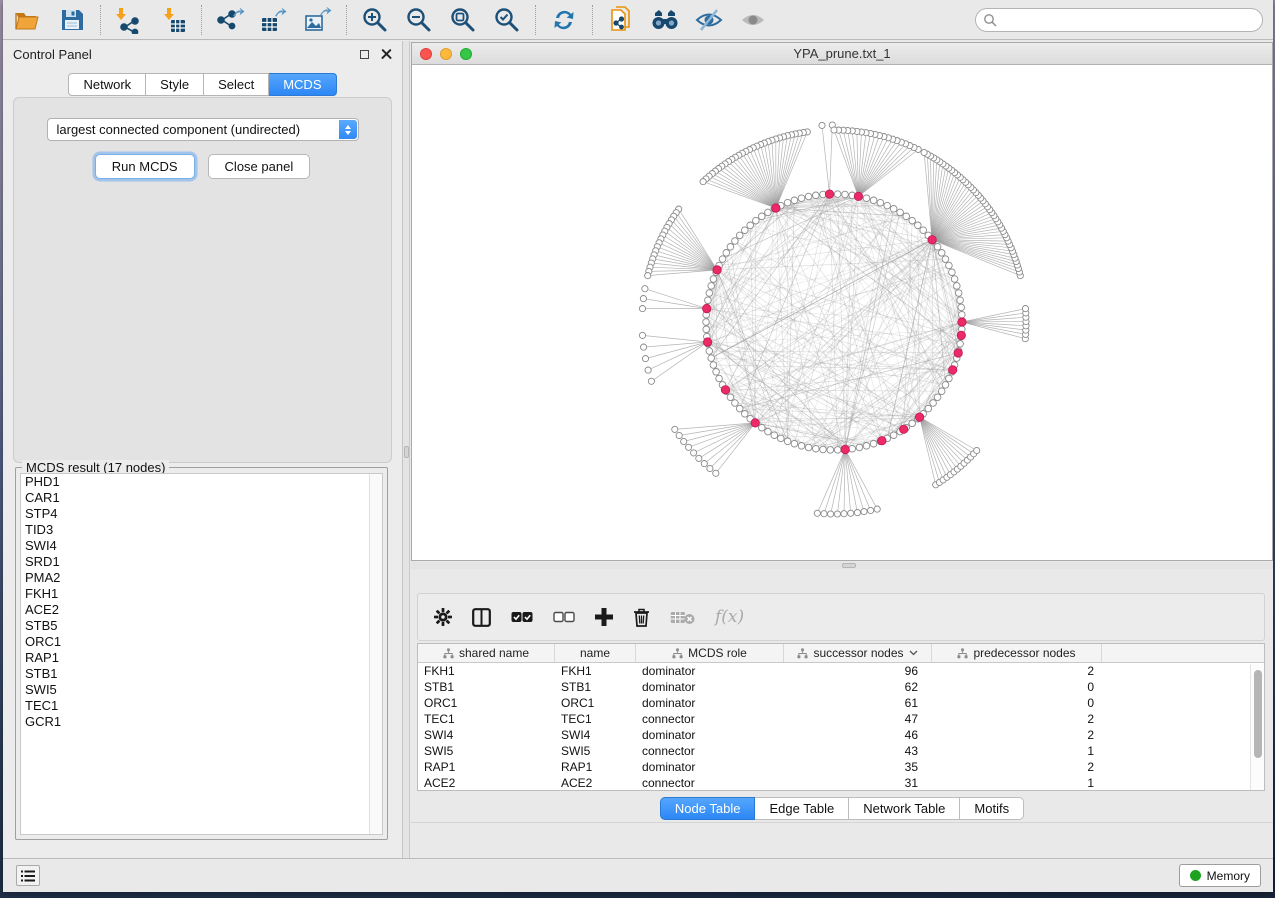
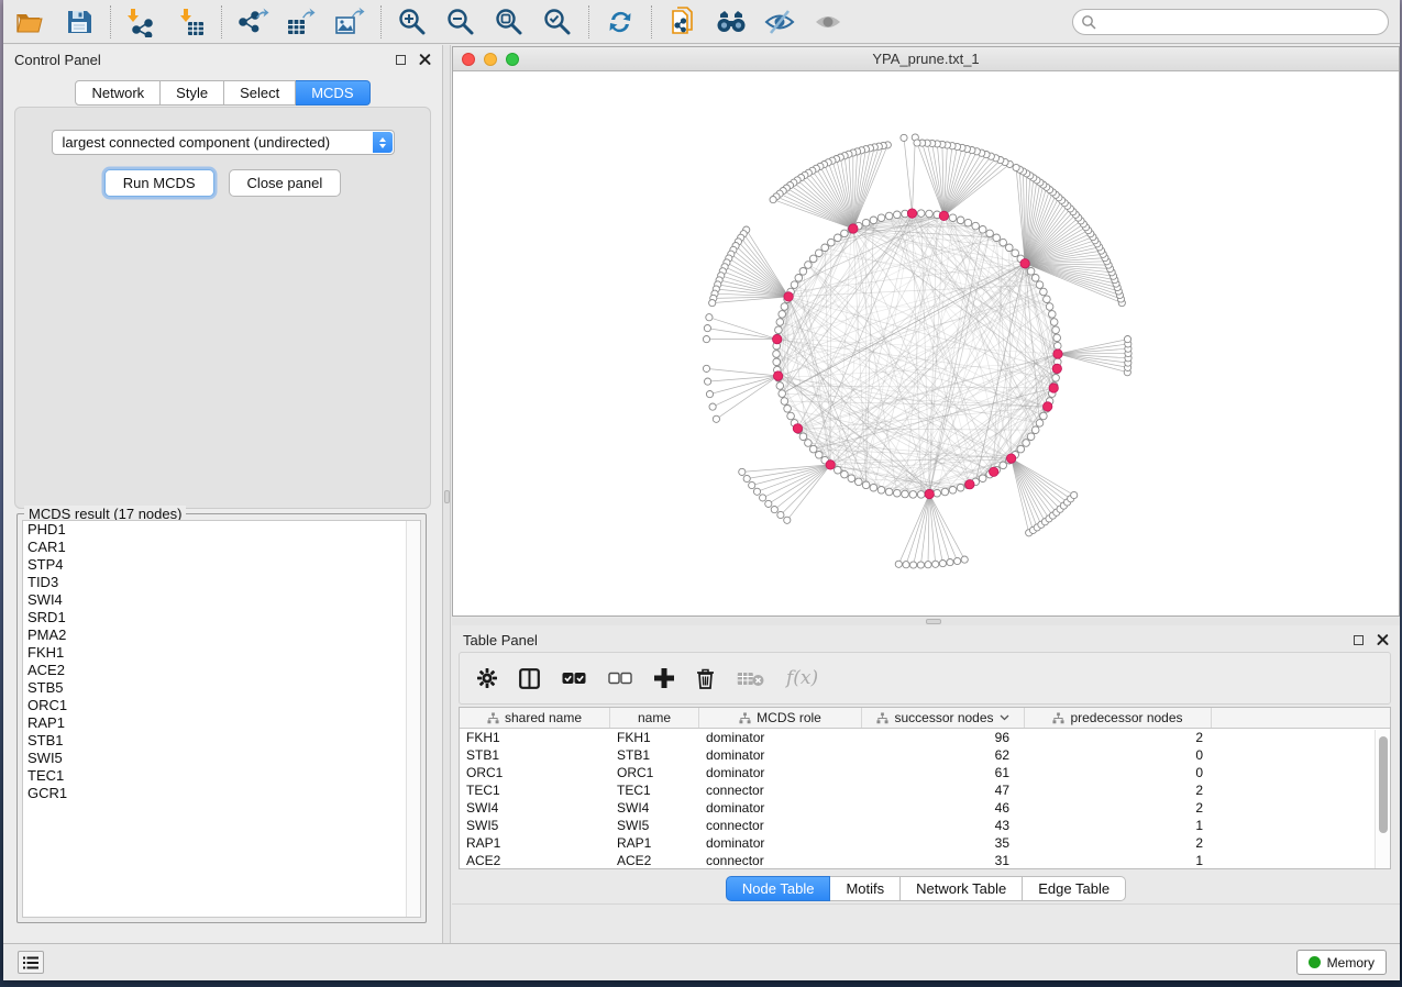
  Control Panel
  Network
  Style
  Select
  MCDS
  largest connected component (undirected)
  Run MCDS
  Close panel
  MCDS result (17 nodes)
  PHD1
  CAR1
  STP4
  TID3
  SWI4
  SRD1
  PMA2
  FKH1
  ACE2
  STB5
  ORC1
  RAP1
  STB1
  SWI5
  TEC1
  GCR1
  YPA_prune.txt_1
+ Table Panel
  f(x)
  shared name
  name
  MCDS role
  successor nodes
  predecessor nodes
  FKH1
  FKH1
  dominator
  96
  2
  STB1
  STB1
  dominator
  62
  0
  ORC1
  ORC1
  dominator
  61
  0
  TEC1
  TEC1
  connector
  47
  2
  SWI4
  SWI4
  dominator
  46
  2
  SWI5
  SWI5
  connector
  43
  1
  RAP1
  RAP1
  dominator
  35
  2
  ACE2
  ACE2
  connector
  31
  1
  Node Table
- Edge Table
+ Motifs
  Network Table
- Motifs
+ Edge Table
  Memory
